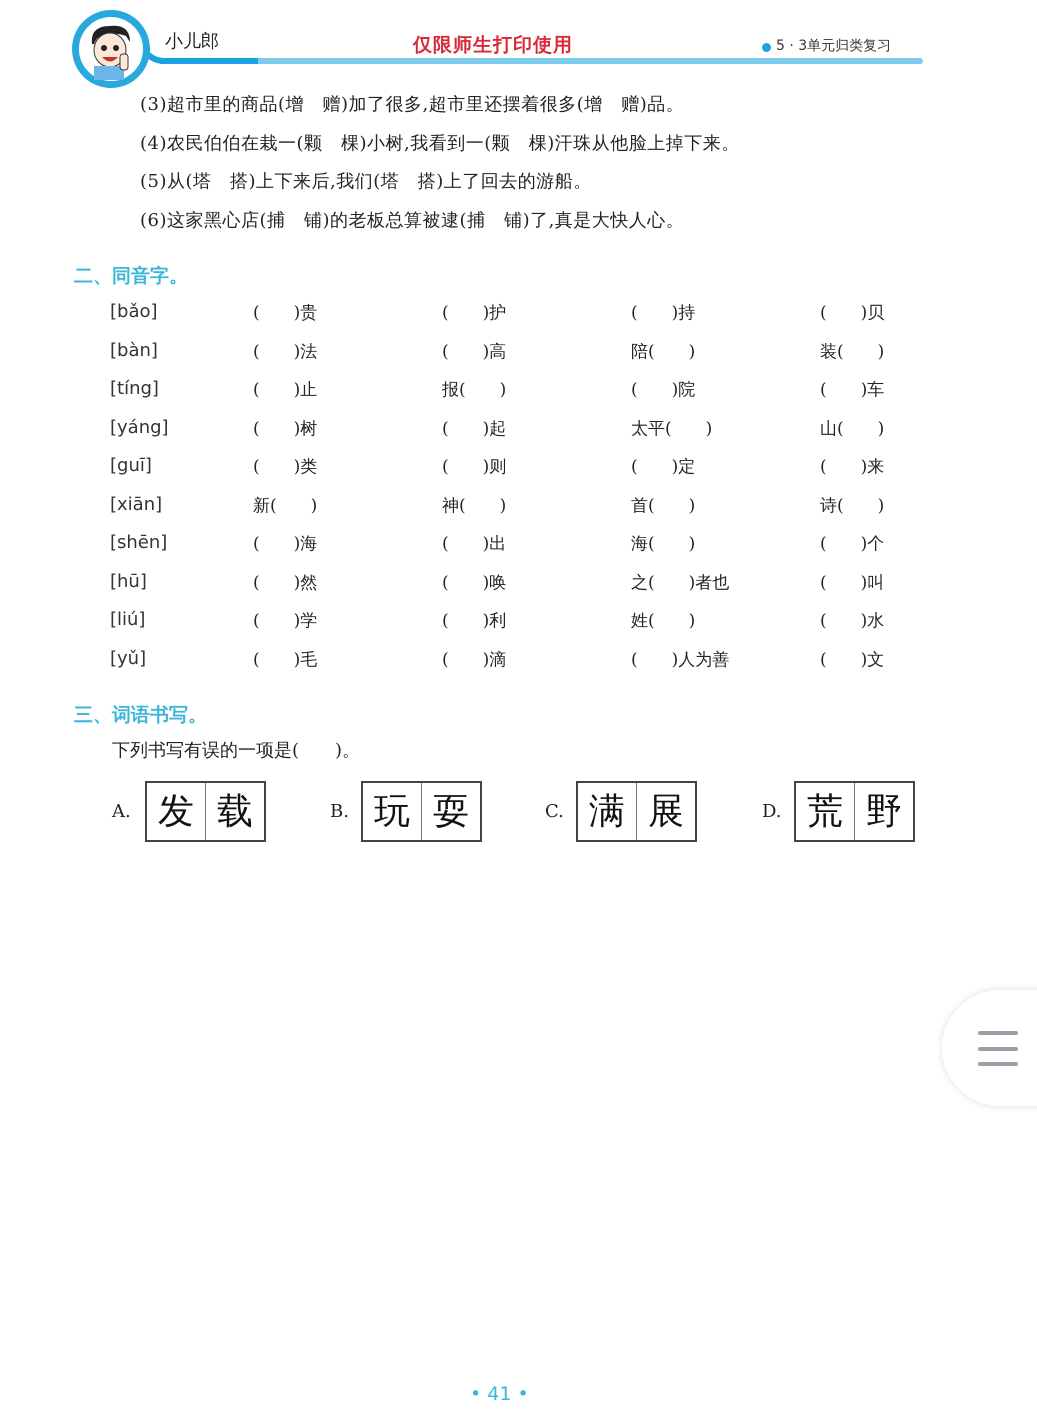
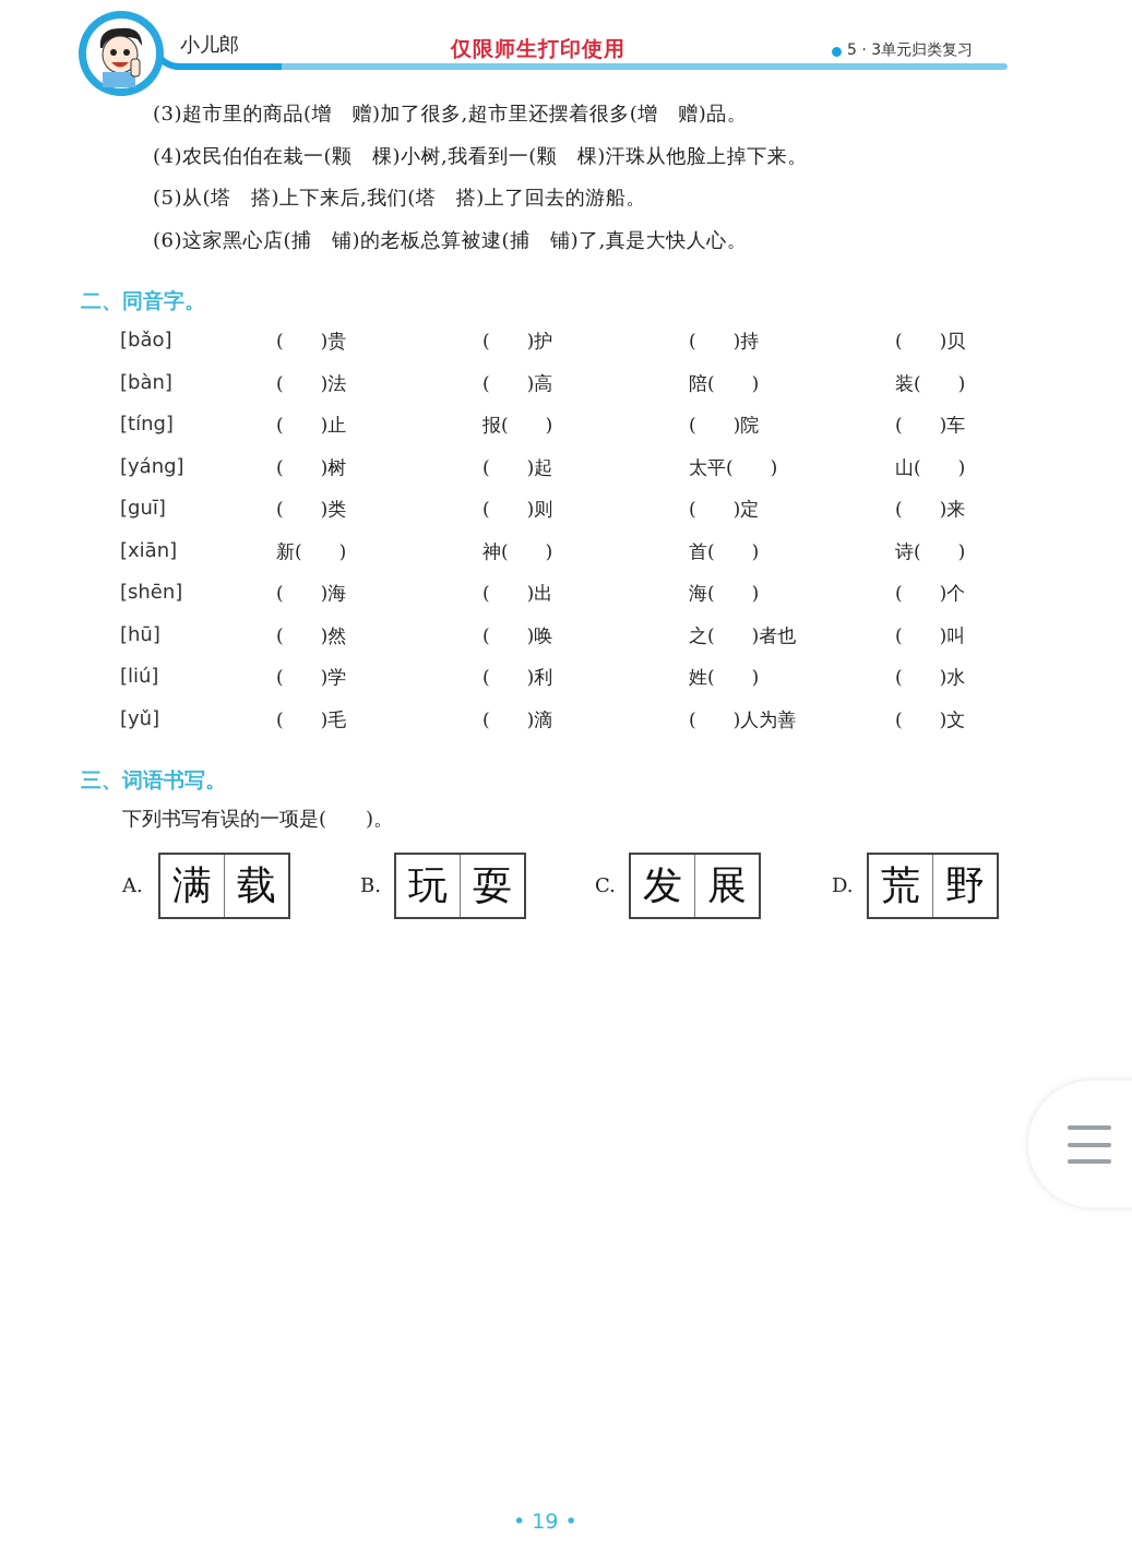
  小儿郎
  仅限师生打印使用
  5 · 3单元归类复习
  (3)超市里的商品(增 赠)加了很多,超市里还摆着很多(增 赠)品。
  (4)农民伯伯在栽一(颗 棵)小树,我看到一(颗 棵)汗珠从他脸上掉下来。
  (5)从(塔 搭)上下来后,我们(塔 搭)上了回去的游船。
  (6)这家黑心店(捕 铺)的老板总算被逮(捕 铺)了,真是大快人心。
  二、同音字。
  [bǎo]
  ( )贵
  ( )护
  ( )持
  ( )贝
  [bàn]
  ( )法
  ( )高
  陪( )
  装( )
  [tíng]
  ( )止
  报( )
  ( )院
  ( )车
  [yáng]
  ( )树
  ( )起
  太平( )
  山( )
  [guī]
  ( )类
  ( )则
  ( )定
  ( )来
  [xiān]
  新( )
  神( )
  首( )
  诗( )
  [shēn]
  ( )海
  ( )出
  海( )
  ( )个
  [hū]
  ( )然
  ( )唤
  之( )者也
  ( )叫
  [liú]
  ( )学
  ( )利
  姓( )
  ( )水
  [yǔ]
  ( )毛
  ( )滴
  ( )人为善
  ( )文
  三、词语书写。
  下列书写有误的一项是( )。
  A.
- 发
+ 满
  载
  B.
  玩
  耍
  C.
- 满
+ 发
  展
  D.
  荒
  野
- • 41 •
+ • 19 •
